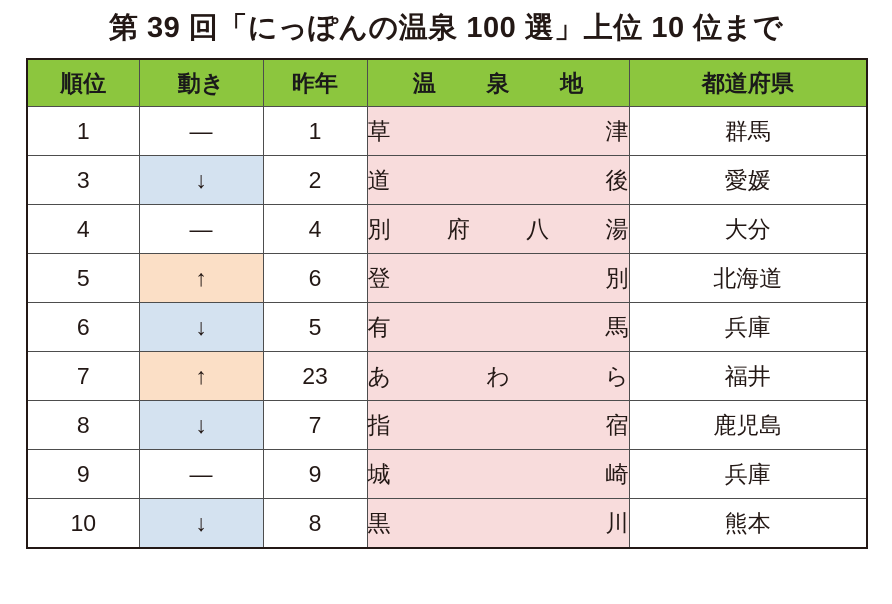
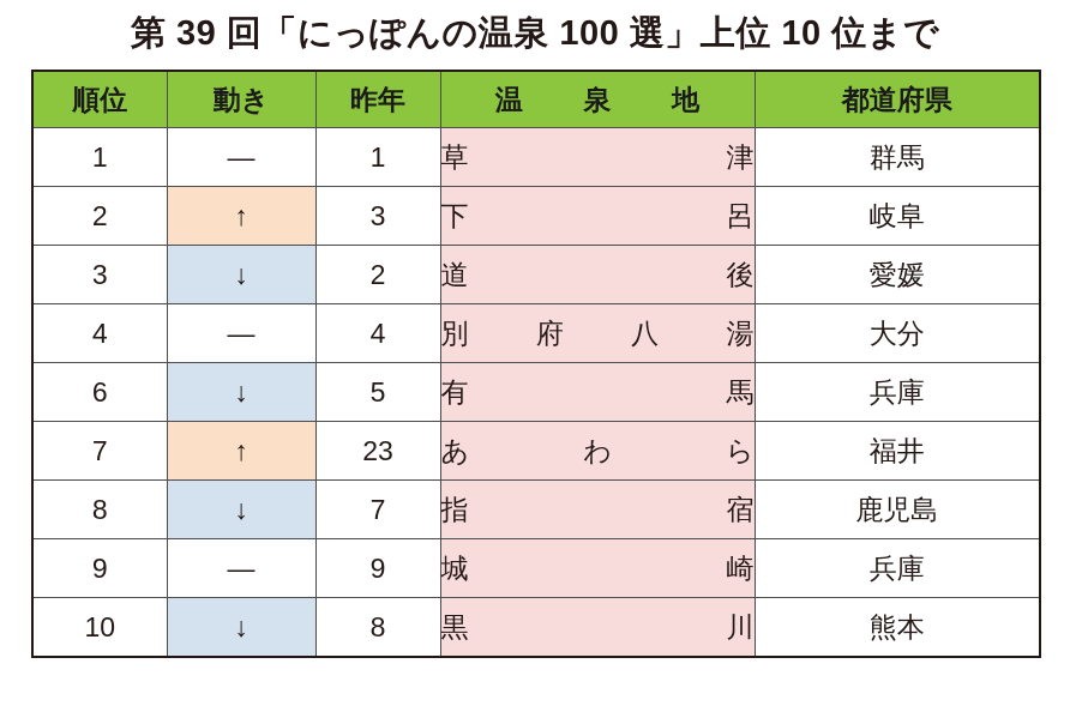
  第 39 回「にっぽんの温泉 100 選」上位 10 位まで
  順位	動き	昨年	温 泉 地	都道府県
  1	—	1	草 津	群馬
+ 2	↑	3	下 呂	岐阜
  3	↓	2	道 後	愛媛
  4	—	4	別 府 八 湯	大分
- 5	↑	6	登 別	北海道
  6	↓	5	有 馬	兵庫
  7	↑	23	あ わ ら	福井
  8	↓	7	指 宿	鹿児島
  9	—	9	城 崎	兵庫
  10	↓	8	黒 川	熊本
